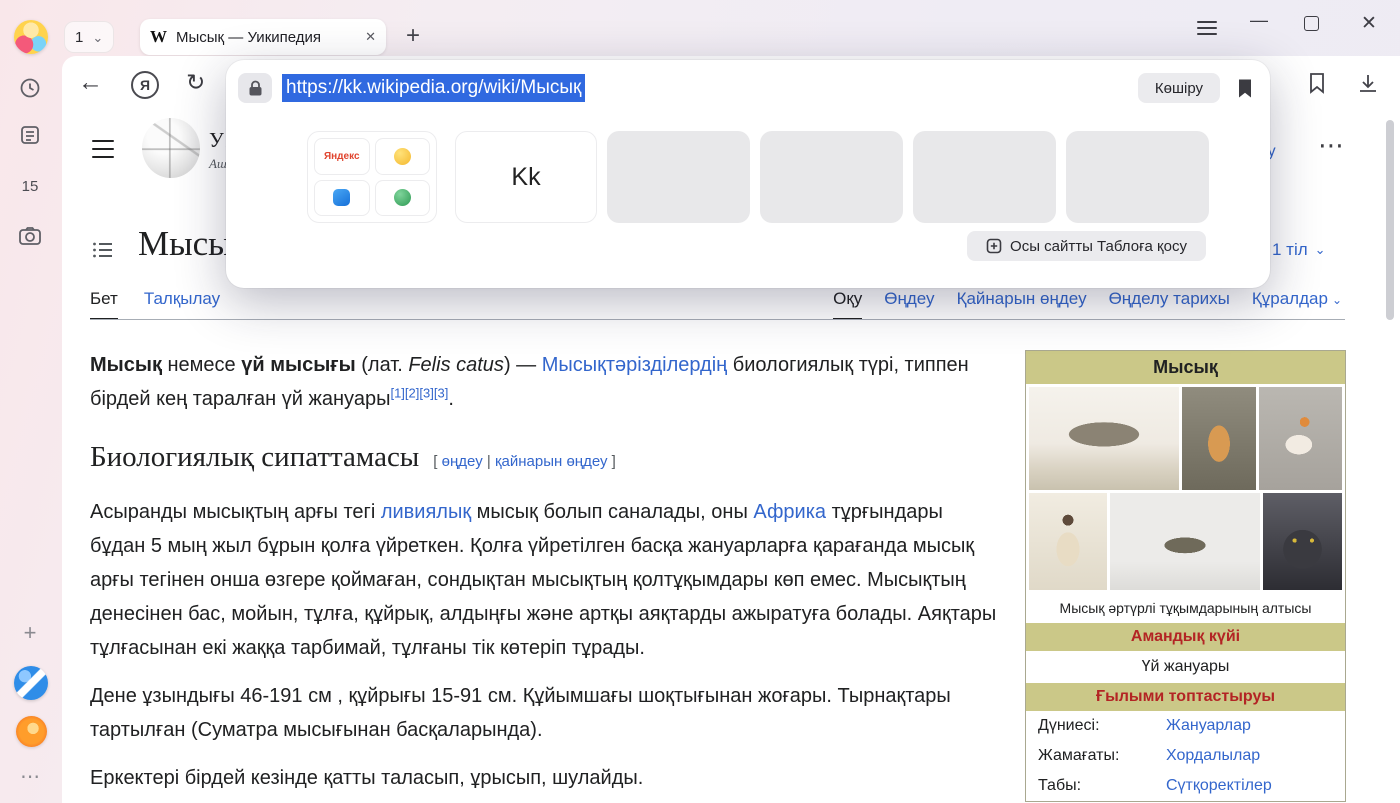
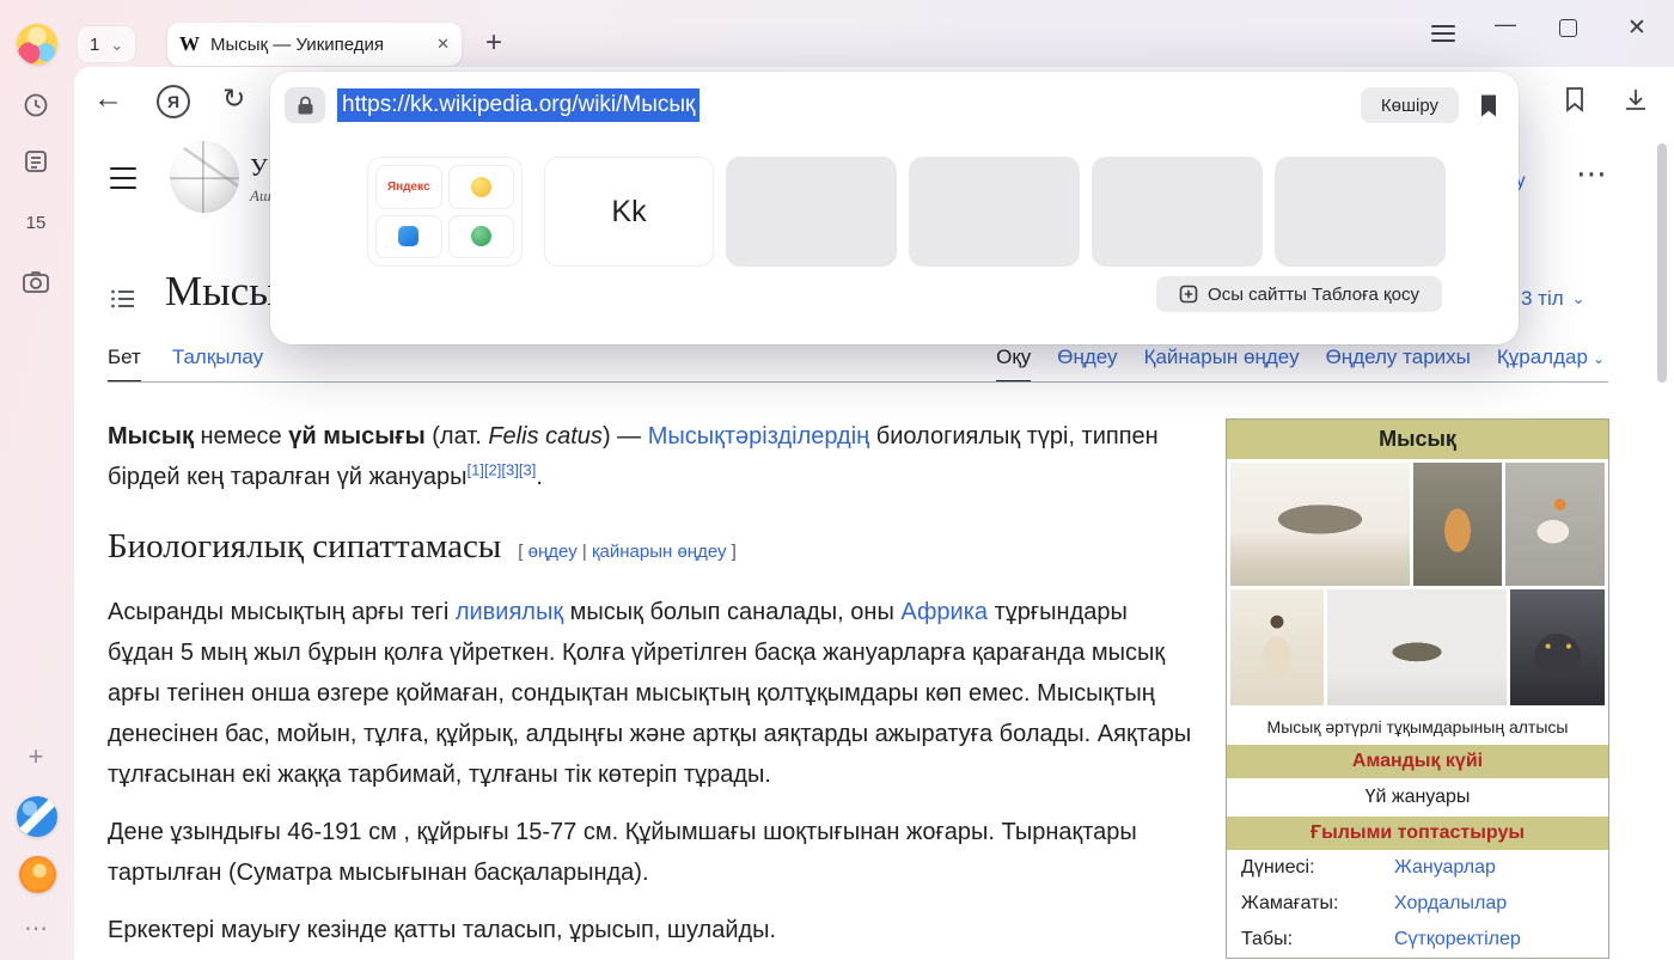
  1
  ⌄
  W
  Мысық — Уикипедия
  ✕
  +
  —
  ✕
  15
  +
  ⋯
  ←
  Я
  ↻
  ⋯
  Мысы
- 1 тіл
+ 3 тіл
  ⌄
  Бет
  Талқылау
  Оқу
  Өңдеу
  Қайнарын өңдеу
  Өңделу тарихы
  Құралдар ⌄
  Мысық немесе үй мысығы (лат. Felis catus) — Мысықтәрізділердің биологиялық түрі, типпен бірдей кең таралған үй жануары[1][2][3][3].
  Биологиялық сипаттамасы [ өңдеу | қайнарын өңдеу ]
  Асыранды мысықтың арғы тегі ливиялық мысық болып саналады, оны Африка тұрғындары бұдан 5 мың жыл бұрын қолға үйреткен. Қолға үйретілген басқа жануарларға қарағанда мысық арғы тегінен онша өзгере қоймаған, сондықтан мысықтың қолтұқымдары көп емес. Мысықтың денесінен бас, мойын, тұлға, құйрық, алдыңғы және артқы аяқтарды ажыратуға болады. Аяқтары тұлғасынан екі жаққа тарбимай, тұлғаны тік көтеріп тұрады.
- Дене ұзындығы 46-191 см , құйрығы 15-91 см. Құйымшағы шоқтығынан жоғары. Тырнақтары тартылған (Суматра мысығынан басқаларында).
+ Дене ұзындығы 46-191 см , құйрығы 15-77 см. Құйымшағы шоқтығынан жоғары. Тырнақтары тартылған (Суматра мысығынан басқаларында).
- Еркектері бірдей кезінде қатты таласып, ұрысып, шулайды.
+ Еркектері мауығу кезінде қатты таласып, ұрысып, шулайды.
  Мысық
  Мысық әртүрлі тұқымдарының алтысы
  Амандық күйі
  Үй жануары
  Ғылыми топтастыруы
  Дүниесі:
  Жануарлар
  Жамағаты:
  Хордалылар
  Табы:
  Сүтқоректілер
  https://kk.wikipedia.org/wiki/Мысық
  Көшіру
  Яндекс
  Kk
  Осы сайтты Таблоға қосу
